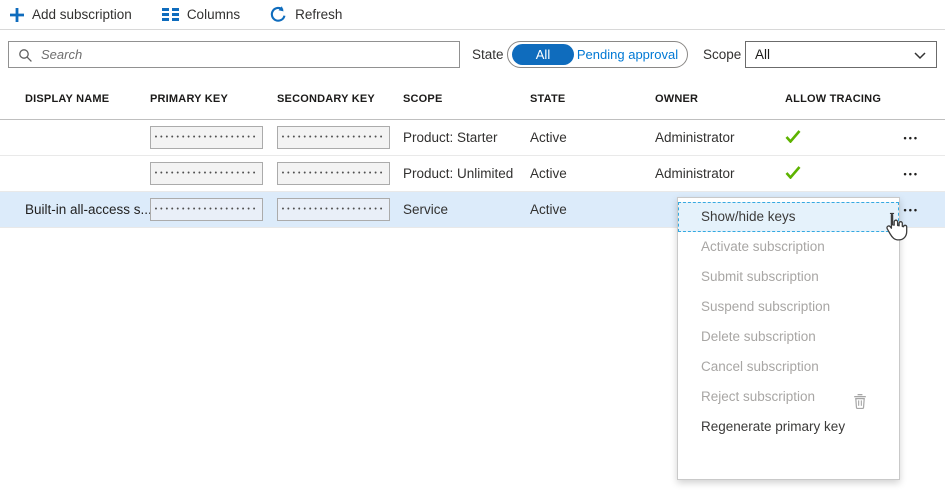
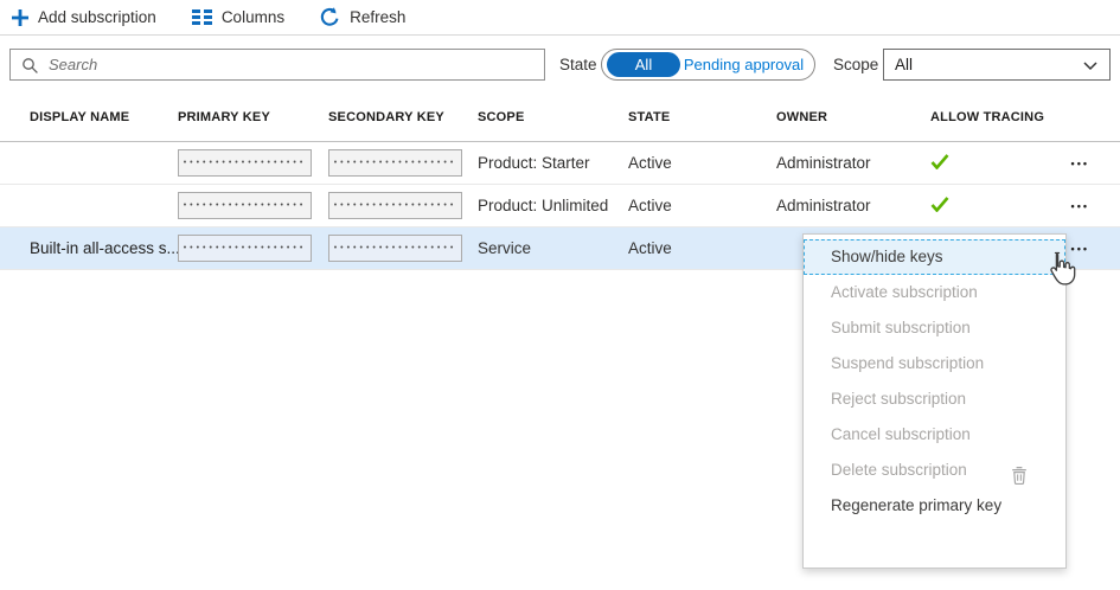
  Add subscription
  Columns
  Refresh
  Search
  State
  All
  Pending approval
  Scope
  All
  DISPLAY NAME
  PRIMARY KEY
  SECONDARY KEY
  SCOPE
  STATE
  OWNER
  ALLOW TRACING
  Product: Starter
  Active
  Administrator
  •••
  Product: Unlimited
  Active
  Administrator
  •••
  Built-in all-access s..
  Service
  Active
  •••
  Show/hide keys
  Activate subscription
  Submit subscription
  Suspend subscription
- Delete subscription
+ Reject subscription
  Cancel subscription
- Reject subscription
+ Delete subscription
  Regenerate primary key
